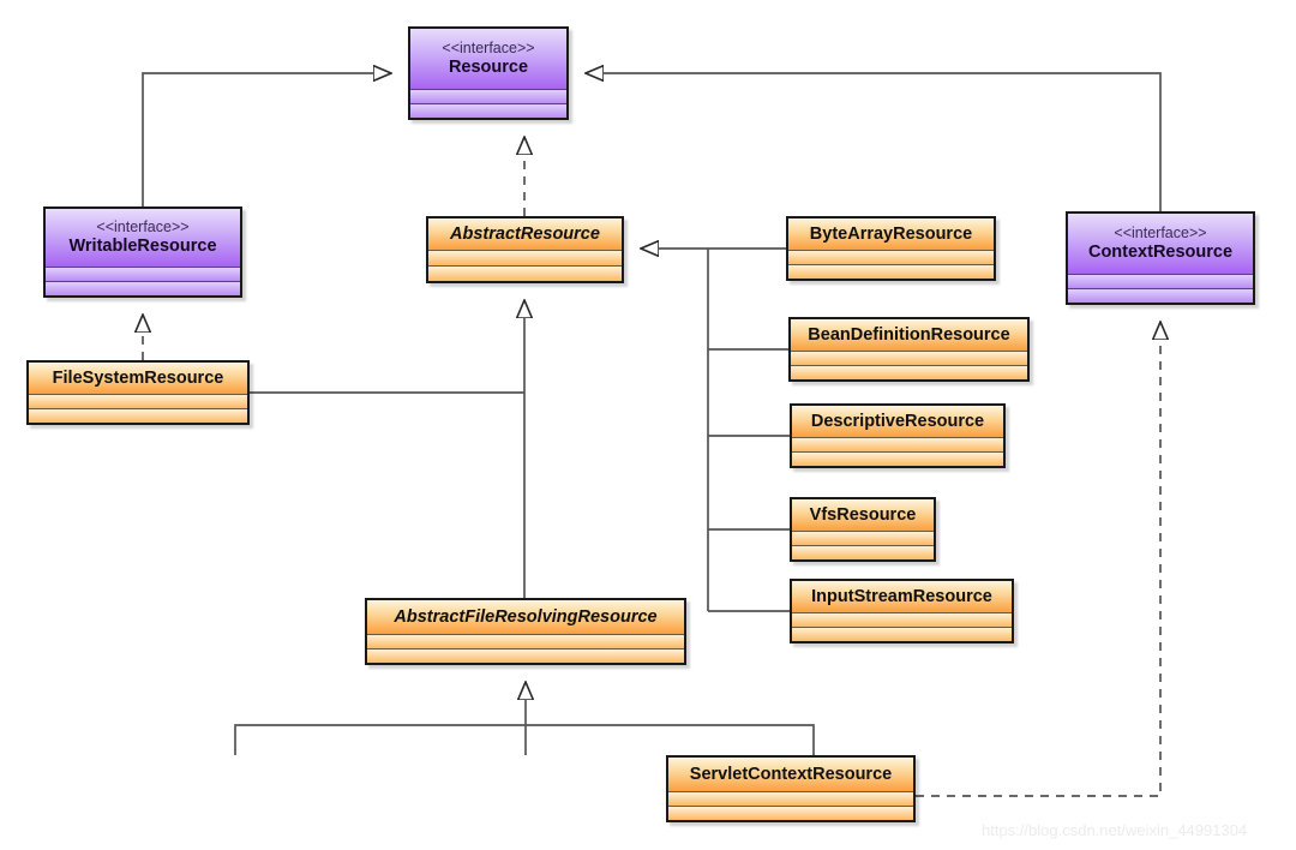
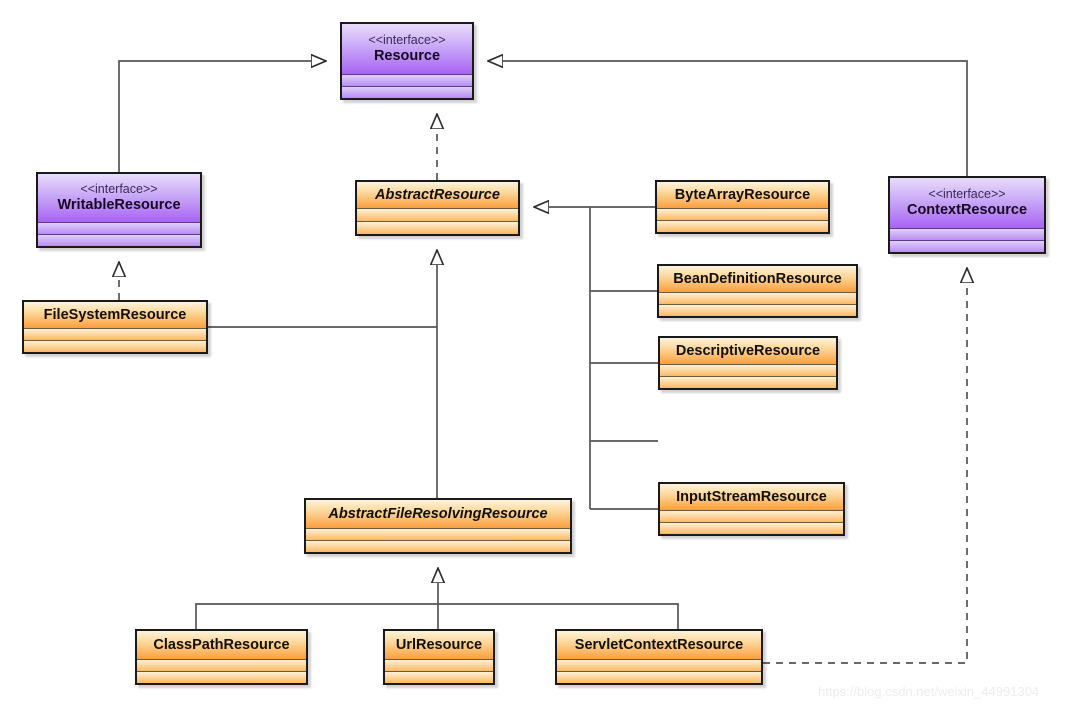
  <<interface>>
  Resource
  <<interface>>
  WritableResource
  <<interface>>
  ContextResource
  AbstractResource
  ByteArrayResource
  BeanDefinitionResource
  DescriptiveResource
- VfsResource
  InputStreamResource
  FileSystemResource
  AbstractFileResolvingResource
+ ClassPathResource
+ UrlResource
  ServletContextResource
